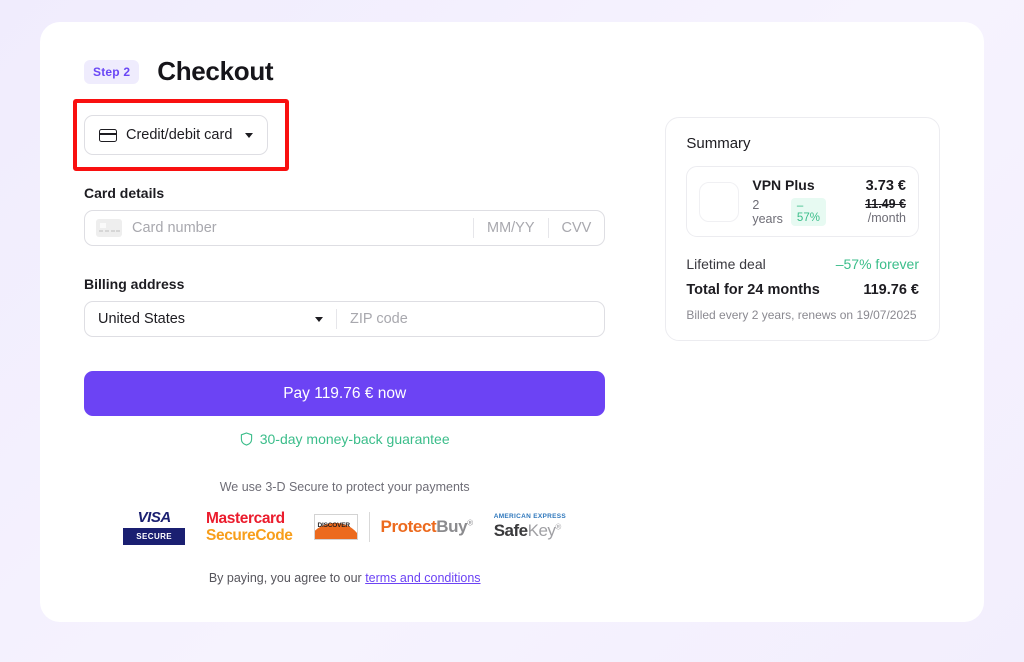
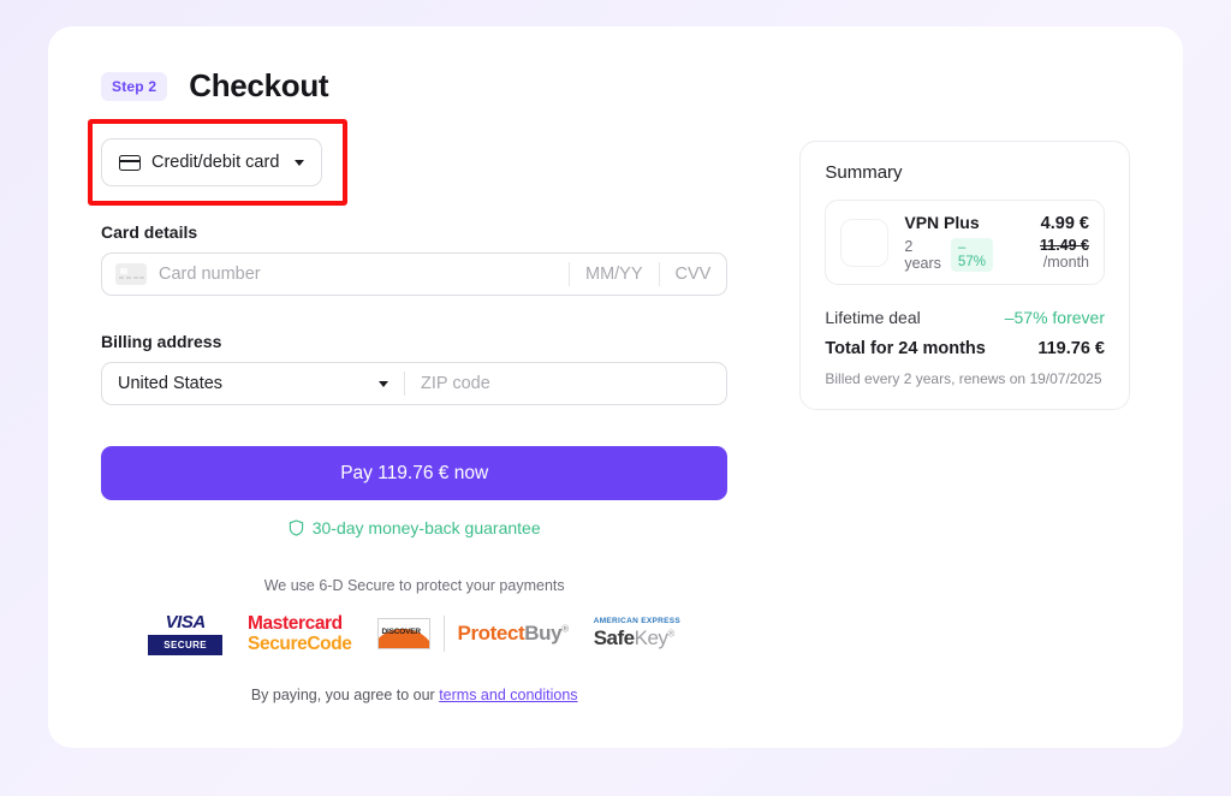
  Step 2
  Checkout
  Credit/debit card
  Card details
  Card number
  MM/YY
  CVV
  Billing address
  United States
  ZIP code
  Pay 119.76 € now
  30-day money-back guarantee
- We use 3-D Secure to protect your payments
+ We use 6-D Secure to protect your payments
  VISA
  SECURE
  Mastercard
  SecureCode
  ProtectBuy®
  SafeKey®
  By paying, you agree to our terms and conditions
  Summary
  VPN Plus
  2 years
  – 57%
- 3.73 €
+ 4.99 €
  11.49 € /month
  Lifetime deal
  –57% forever
  Total for 24 months
  119.76 €
  Billed every 2 years, renews on 19/07/2025
